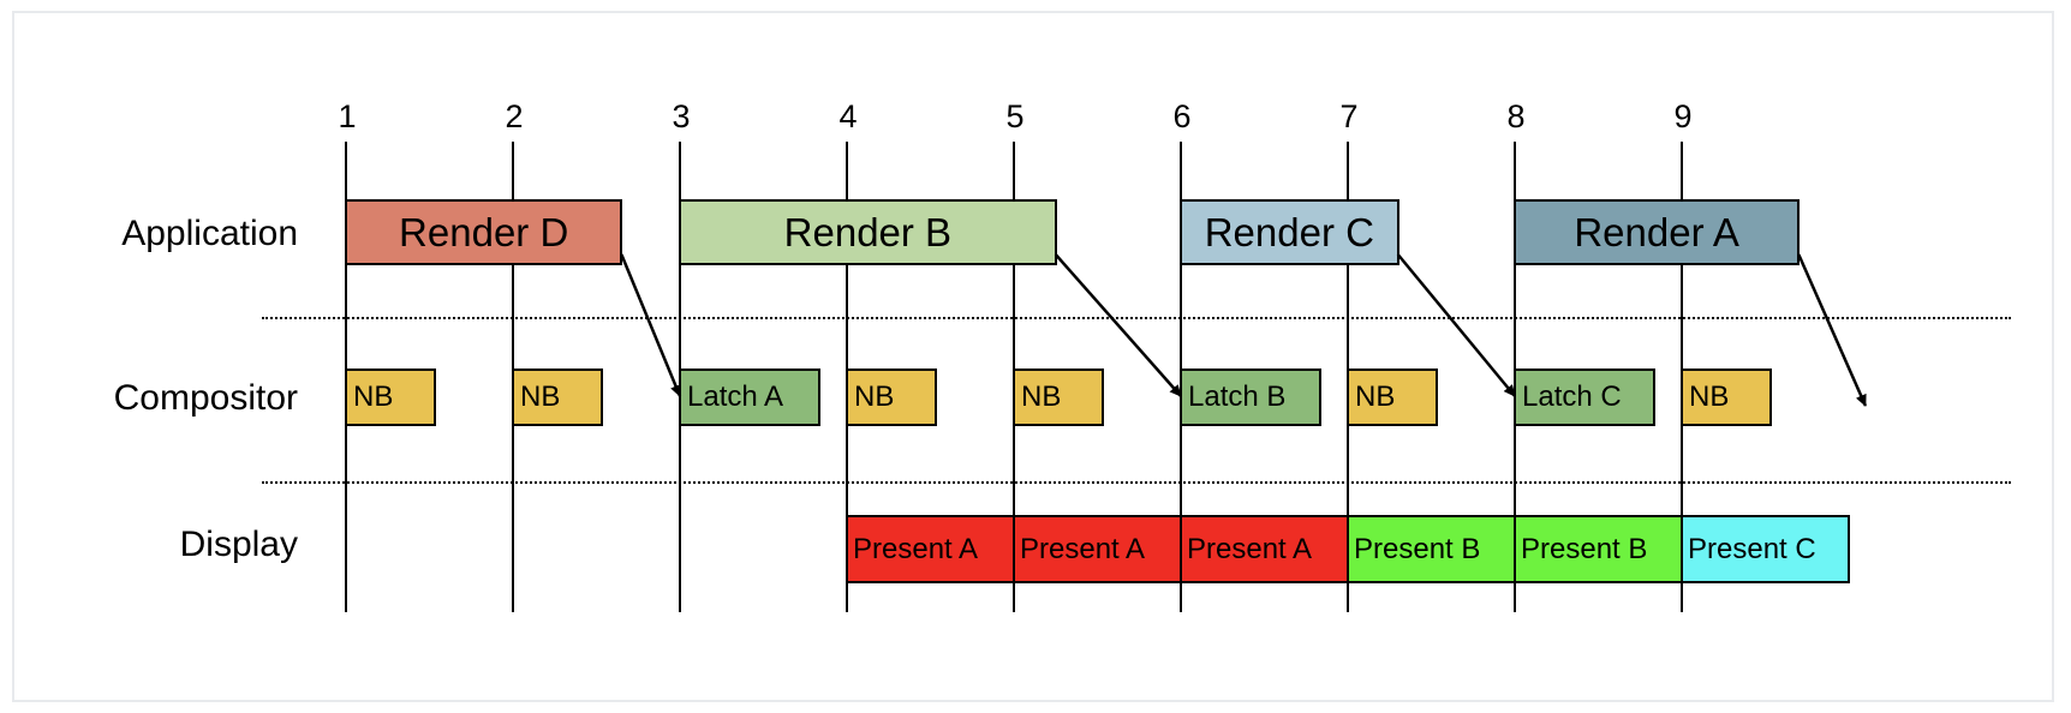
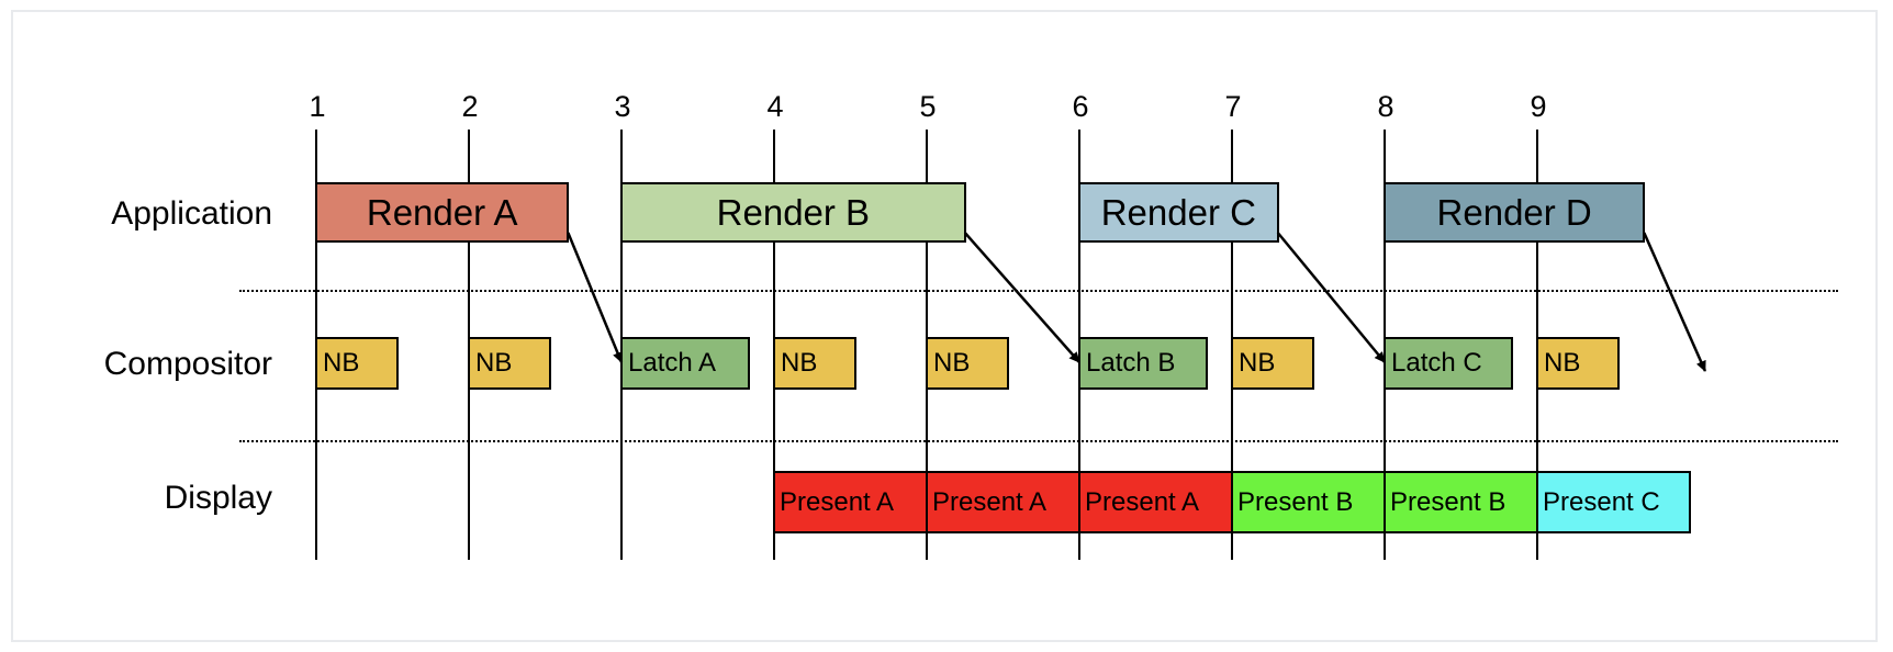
  1
  2
  3
  4
  5
  6
  7
  8
  9
  Application
  Compositor
  Display
- Render D
+ Render A
  Render B
  Render C
- Render A
+ Render D
  NB
  NB
  Latch A
  NB
  NB
  Latch B
  NB
  Latch C
  NB
  Present A
  Present A
  Present A
  Present B
  Present B
  Present C
